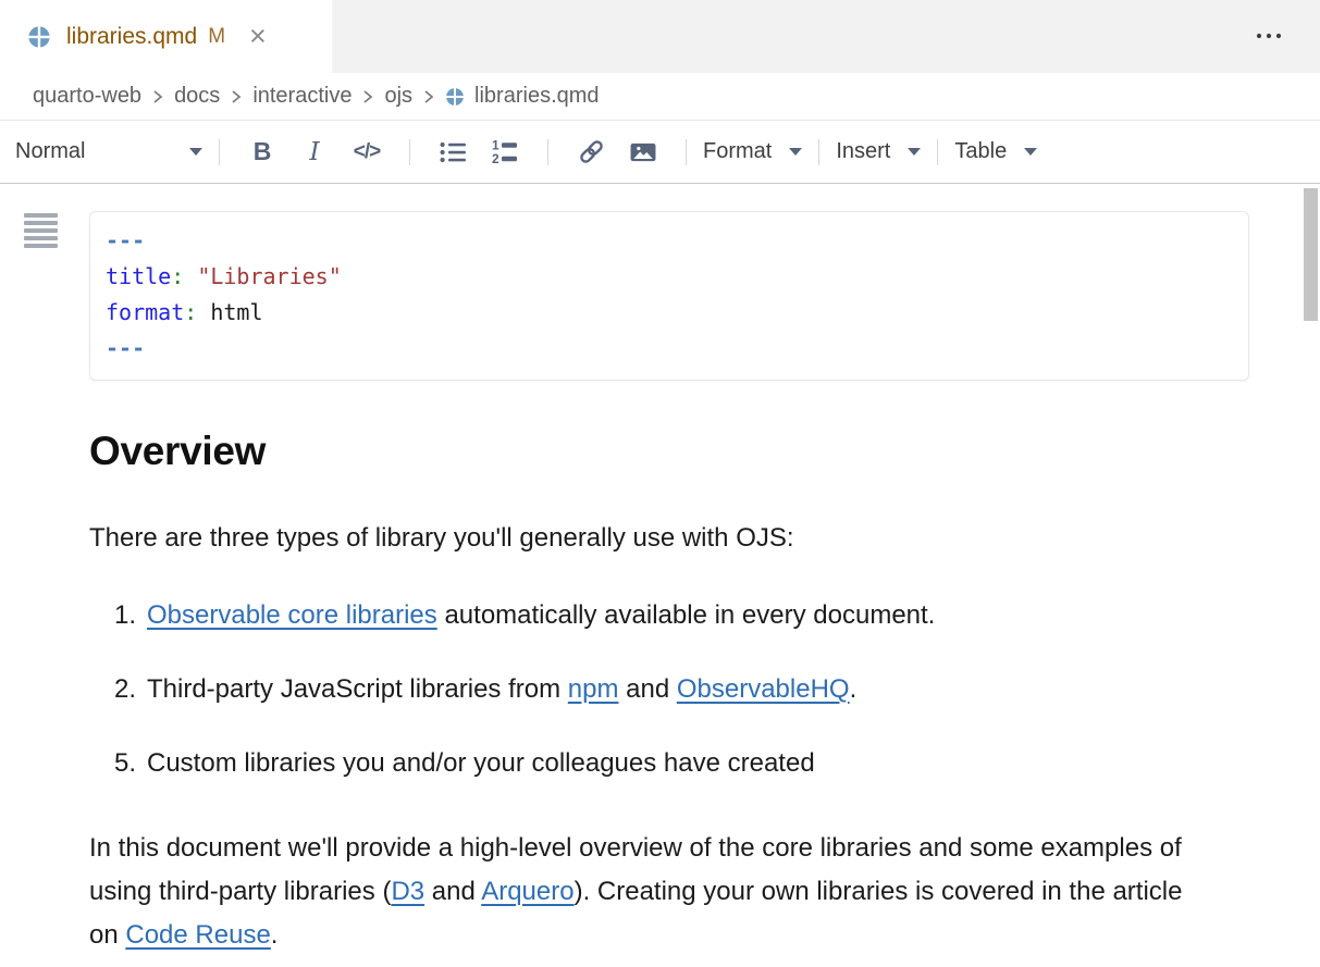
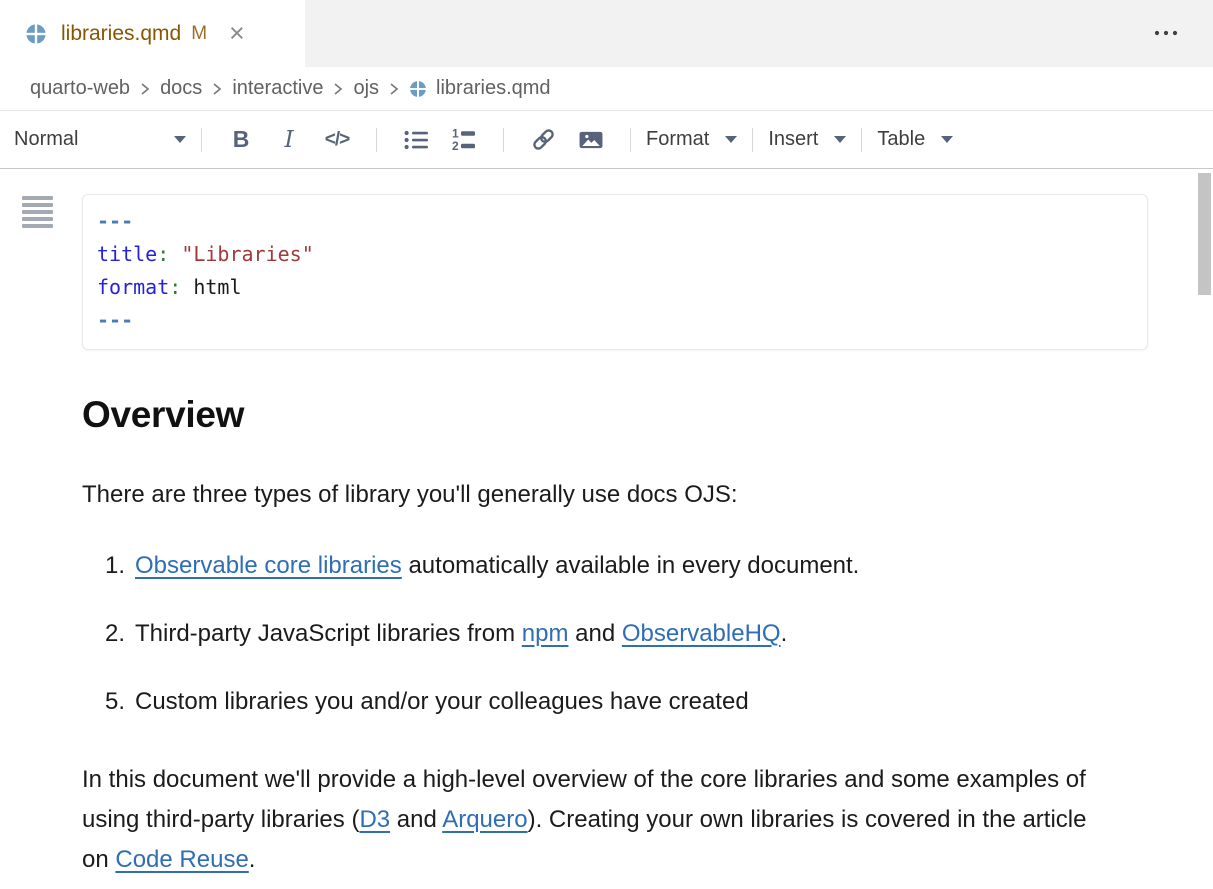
  libraries.qmd
  M
  ×
  quarto-web
  docs
  interactive
  ojs
  libraries.qmd
  Normal
  B
  I
  </>
  1
  2
  Format
  Insert
  Table
  ---
  title: "Libraries"
  format: html
  ---
  Overview
- There are three types of library you'll generally use with OJS:
+ There are three types of library you'll generally use docs OJS:
  1.
  Observable core libraries automatically available in every document.
  2.
  Third-party JavaScript libraries from npm and ObservableHQ.
  5.
  Custom libraries you and/or your colleagues have created
  In this document we'll provide a high-level overview of the core libraries and some examples of using third-party libraries (D3 and Arquero). Creating your own libraries is covered in the article on Code Reuse.
